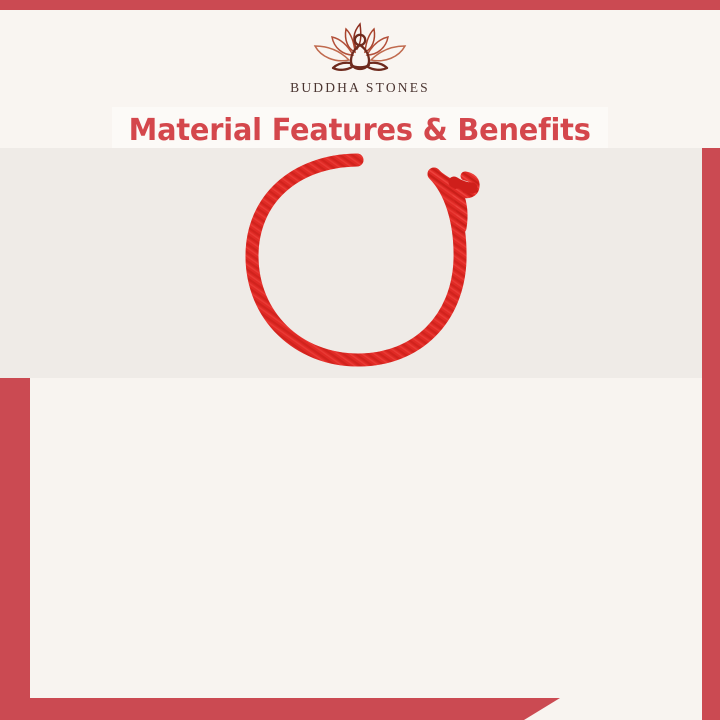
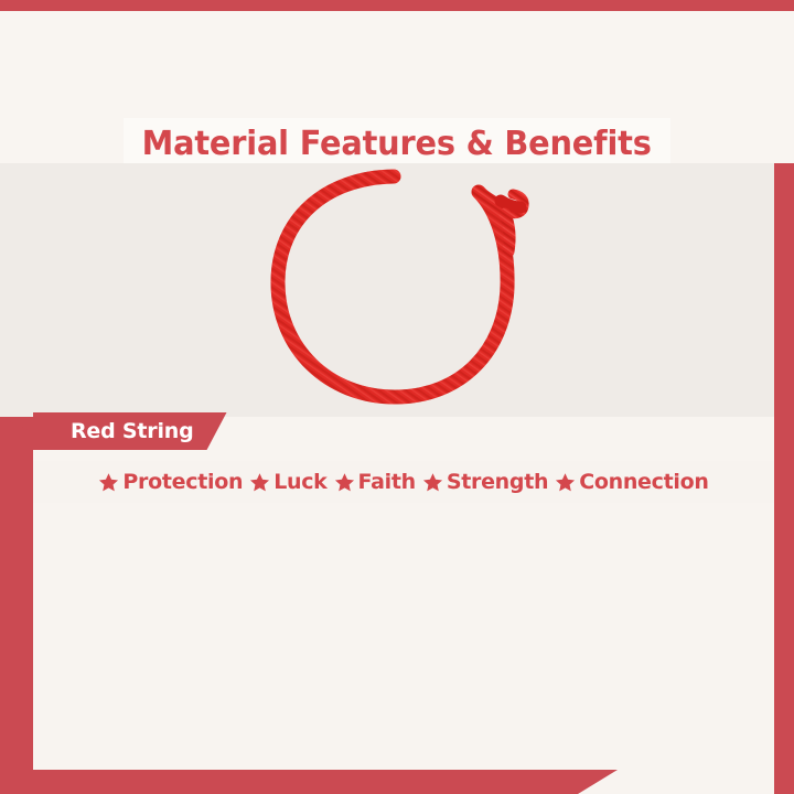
- BUDDHA STONES
  Material Features & Benefits
+ Red String
+ Protection
+ Luck
+ Faith
+ Strength
+ Connection
